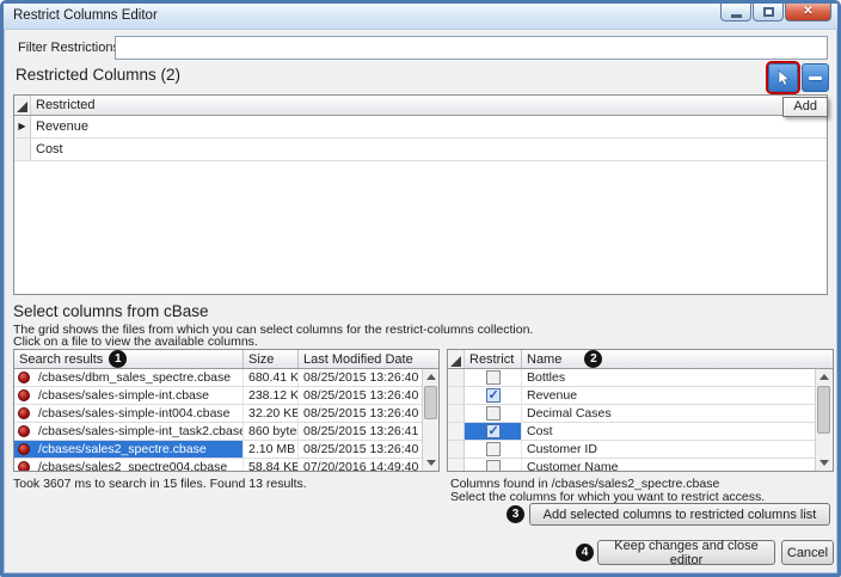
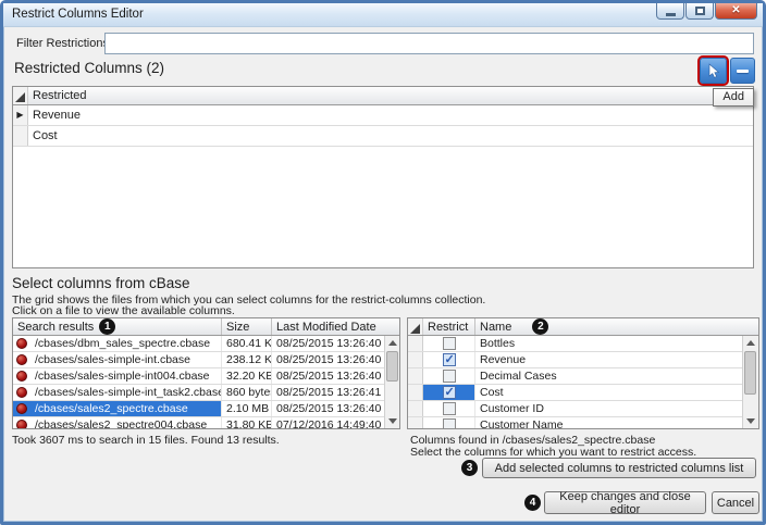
  Restrict Columns Editor
  ✕
  Filter Restriction
  Restricted Columns (2)
  Add
  Restricted
  ▶
  Revenue
  Cost
  Select columns from cBase
  The grid shows the files from which you can select columns for the restrict-columns collection.
  Click on a file to view the available columns.
  Search results
  1
  Size
  Last Modified Date
  /cbases/dbm_sales_spectre.cbase
  680.41 K
  08/25/2015 13:26:40
  /cbases/sales-simple-int.cbase
  238.12 K
  08/25/2015 13:26:40
  /cbases/sales-simple-int004.cbase
  32.20 KB
  08/25/2015 13:26:40
  /cbases/sales-simple-int_task2.cbase
  860 byte
  08/25/2015 13:26:41
  /cbases/sales2_spectre.cbase
  2.10 MB
  08/25/2015 13:26:40
  /cbases/sales2_spectre004.cbase
- 58.84 KB
+ 31.80 KB
- 07/20/2016 14:49:40
+ 07/12/2016 14:49:40
  Took 3607 ms to search in 15 files. Found 13 results.
  Restrict
  Name
  2
  Bottles
  Revenue
  Decimal Cases
  Cost
  Customer ID
  Customer Name
  Columns found in /cbases/sales2_spectre.cbase
  Select the columns for which you want to restrict access.
  3
  Add selected columns to restricted columns list
  4
  Keep changes and close editor
  Cancel
